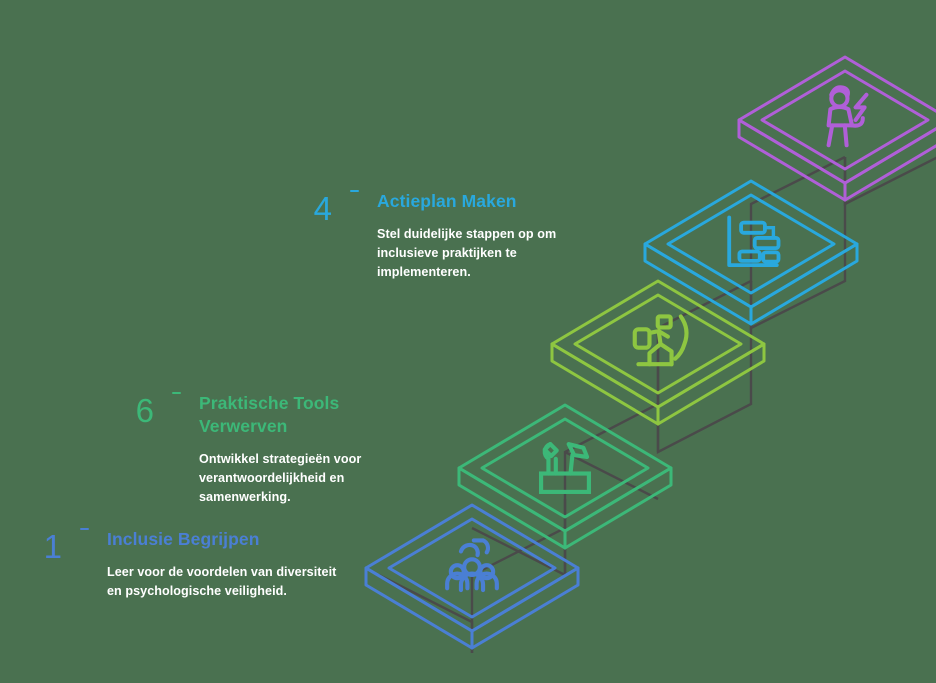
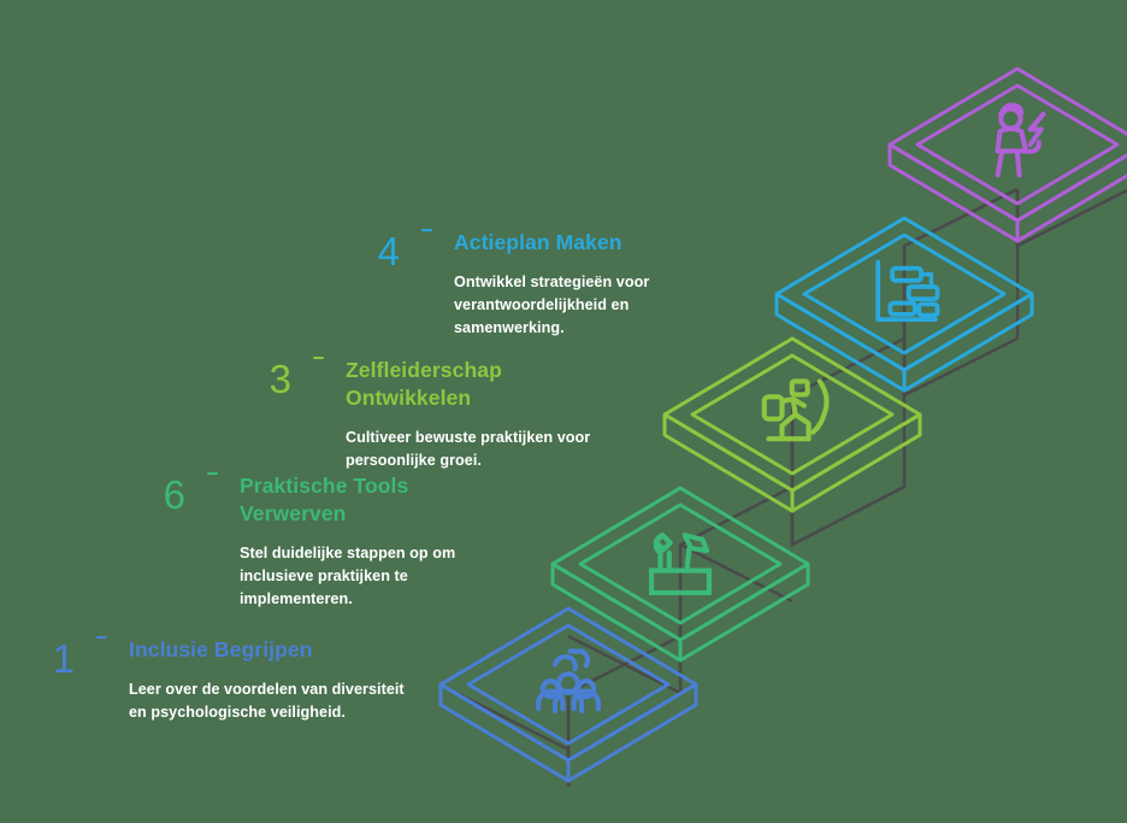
  1
  Inclusie Begrijpen
- Leer voor de voordelen van diversiteit en psychologische veiligheid.
+ Leer over de voordelen van diversiteit en psychologische veiligheid.
  6
  Praktische Tools Verwerven
- Ontwikkel strategieën voor verantwoordelijkheid en samenwerking.
+ Stel duidelijke stappen op om inclusieve praktijken te implementeren.
+ 3
+ Zelfleiderschap Ontwikkelen
+ Cultiveer bewuste praktijken voor persoonlijke groei.
  4
  Actieplan Maken
- Stel duidelijke stappen op om inclusieve praktijken te implementeren.
+ Ontwikkel strategieën voor verantwoordelijkheid en samenwerking.
